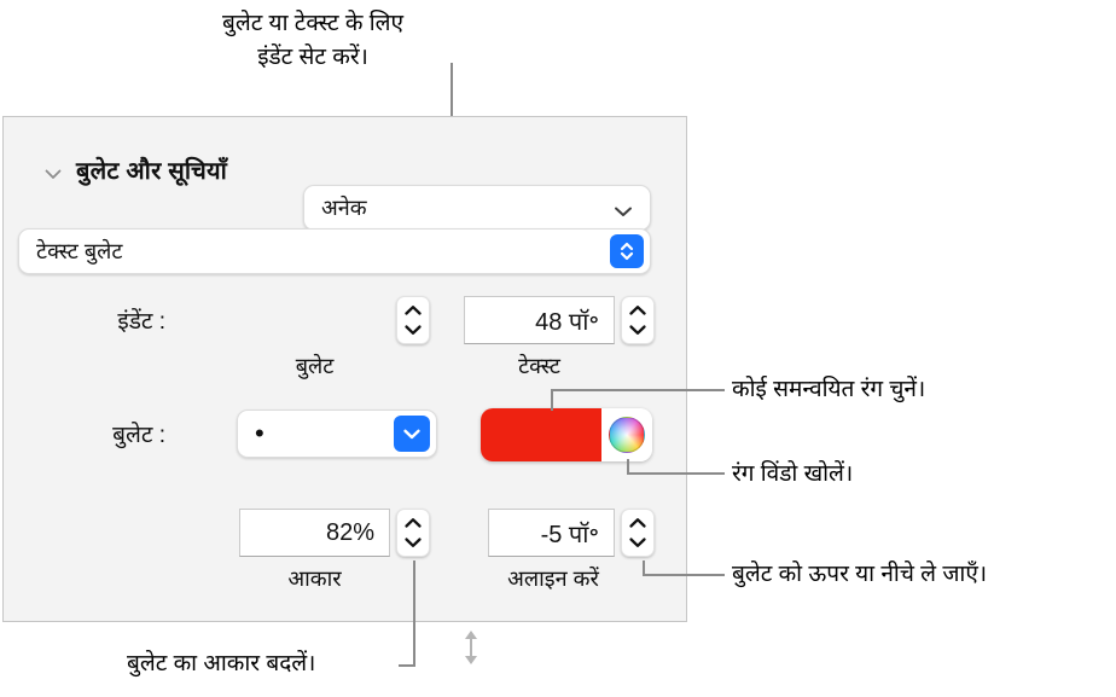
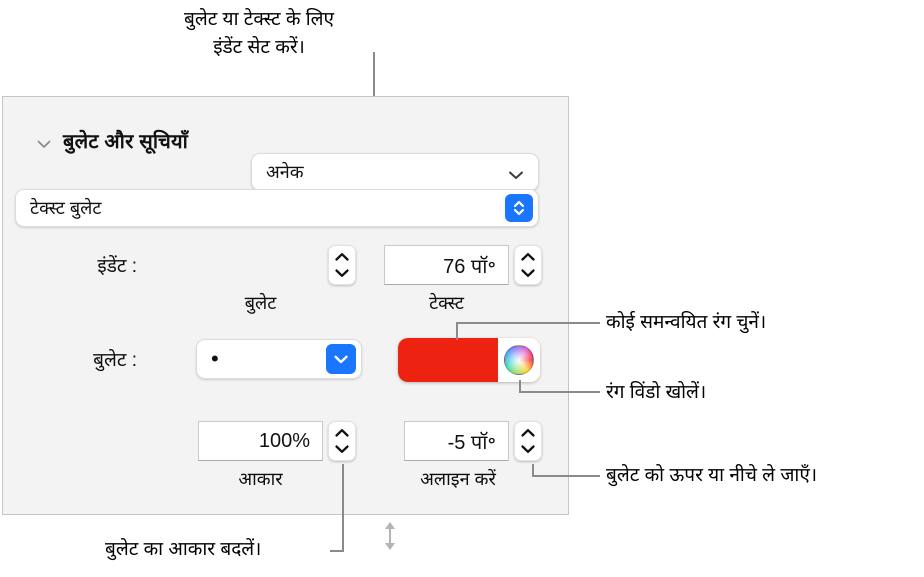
  बुलेट या टेक्स्ट के लिए
  इंडेंट सेट करें।
  बुलेट और सूचियाँ
  अनेक
  टेक्स्ट बुलेट
  इंडेंट :
  बुलेट
- 48 पॉ॰
+ 76 पॉ॰
  टेक्स्ट
  बुलेट :
  •
- 82%
+ 100%
  आकार
  -5 पॉ॰
  अलाइन करें
  कोई समन्वयित रंग चुनें।
  रंग विंडो खोलें।
  बुलेट को ऊपर या नीचे ले जाएँ।
  बुलेट का आकार बदलें।
